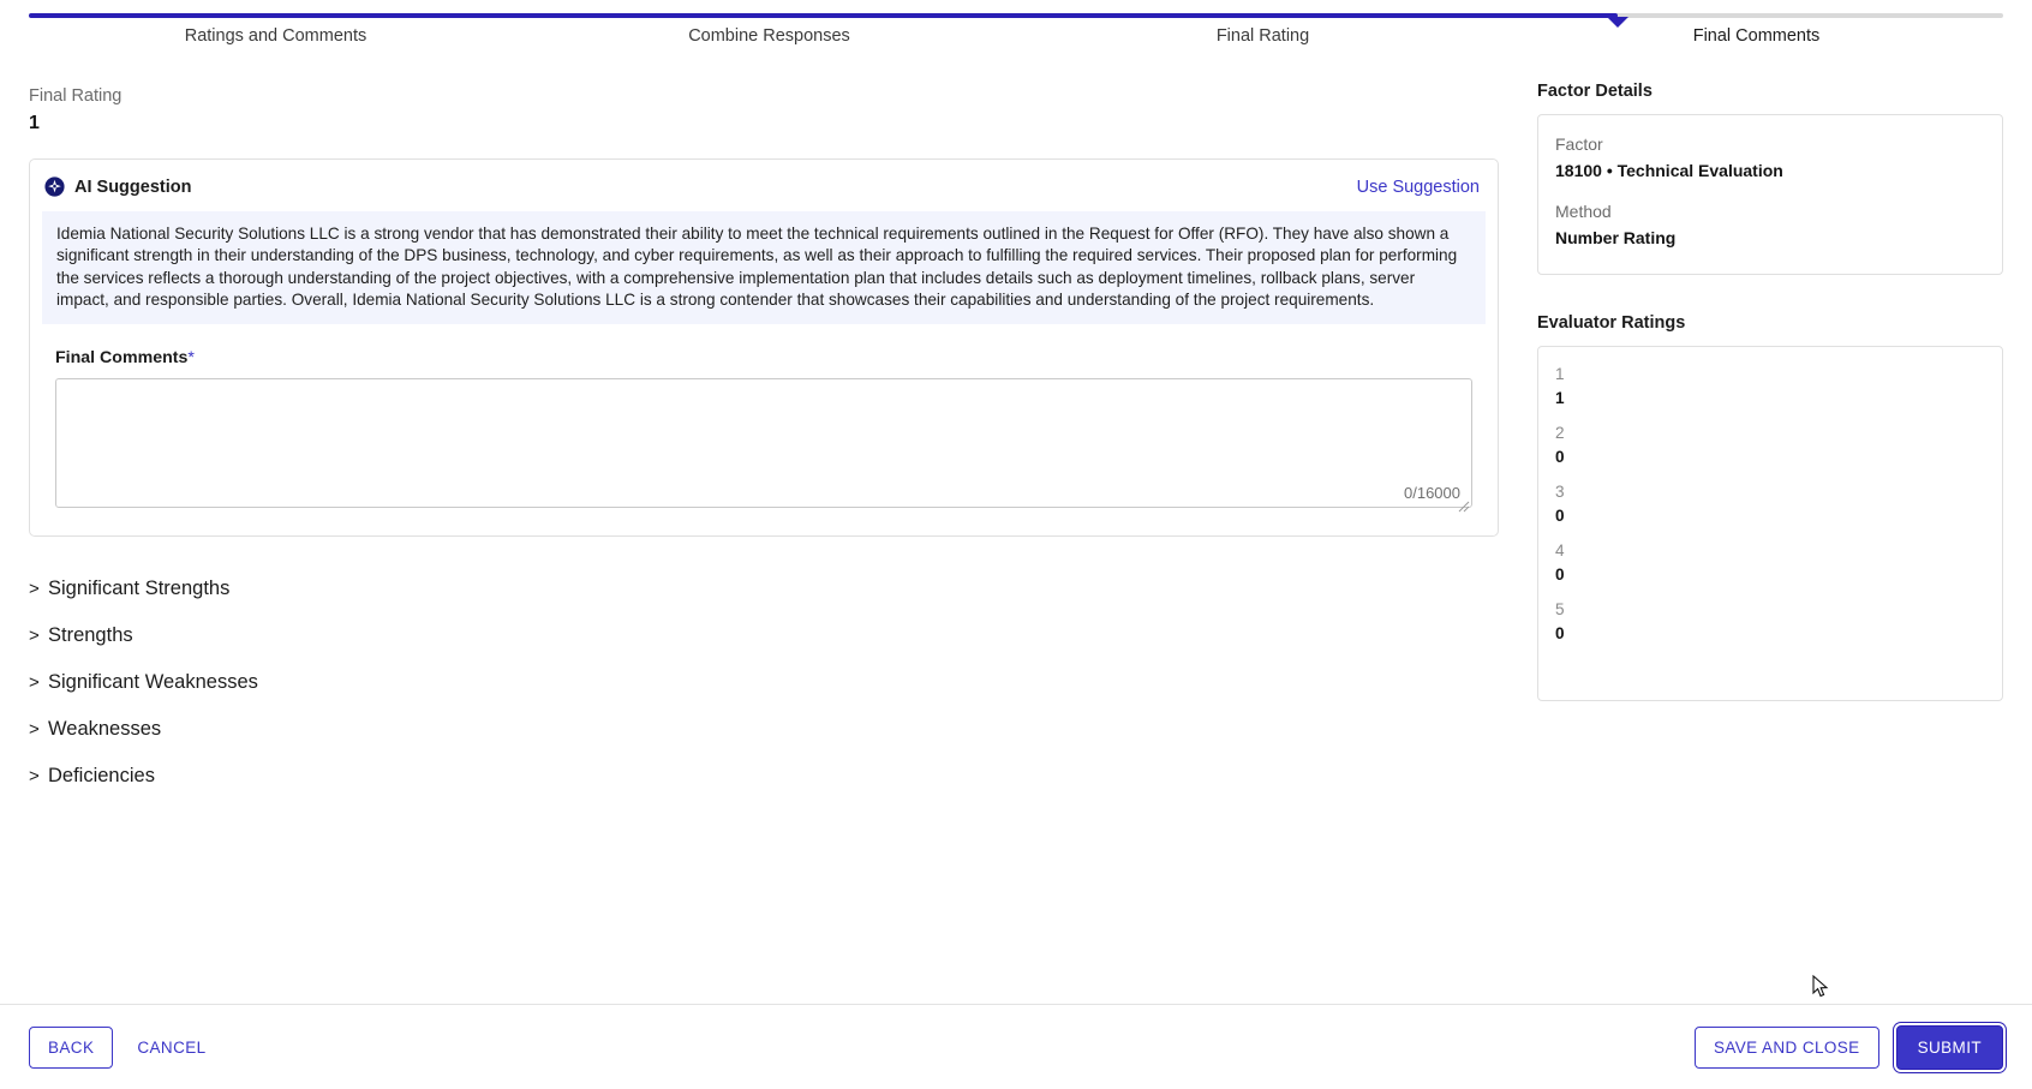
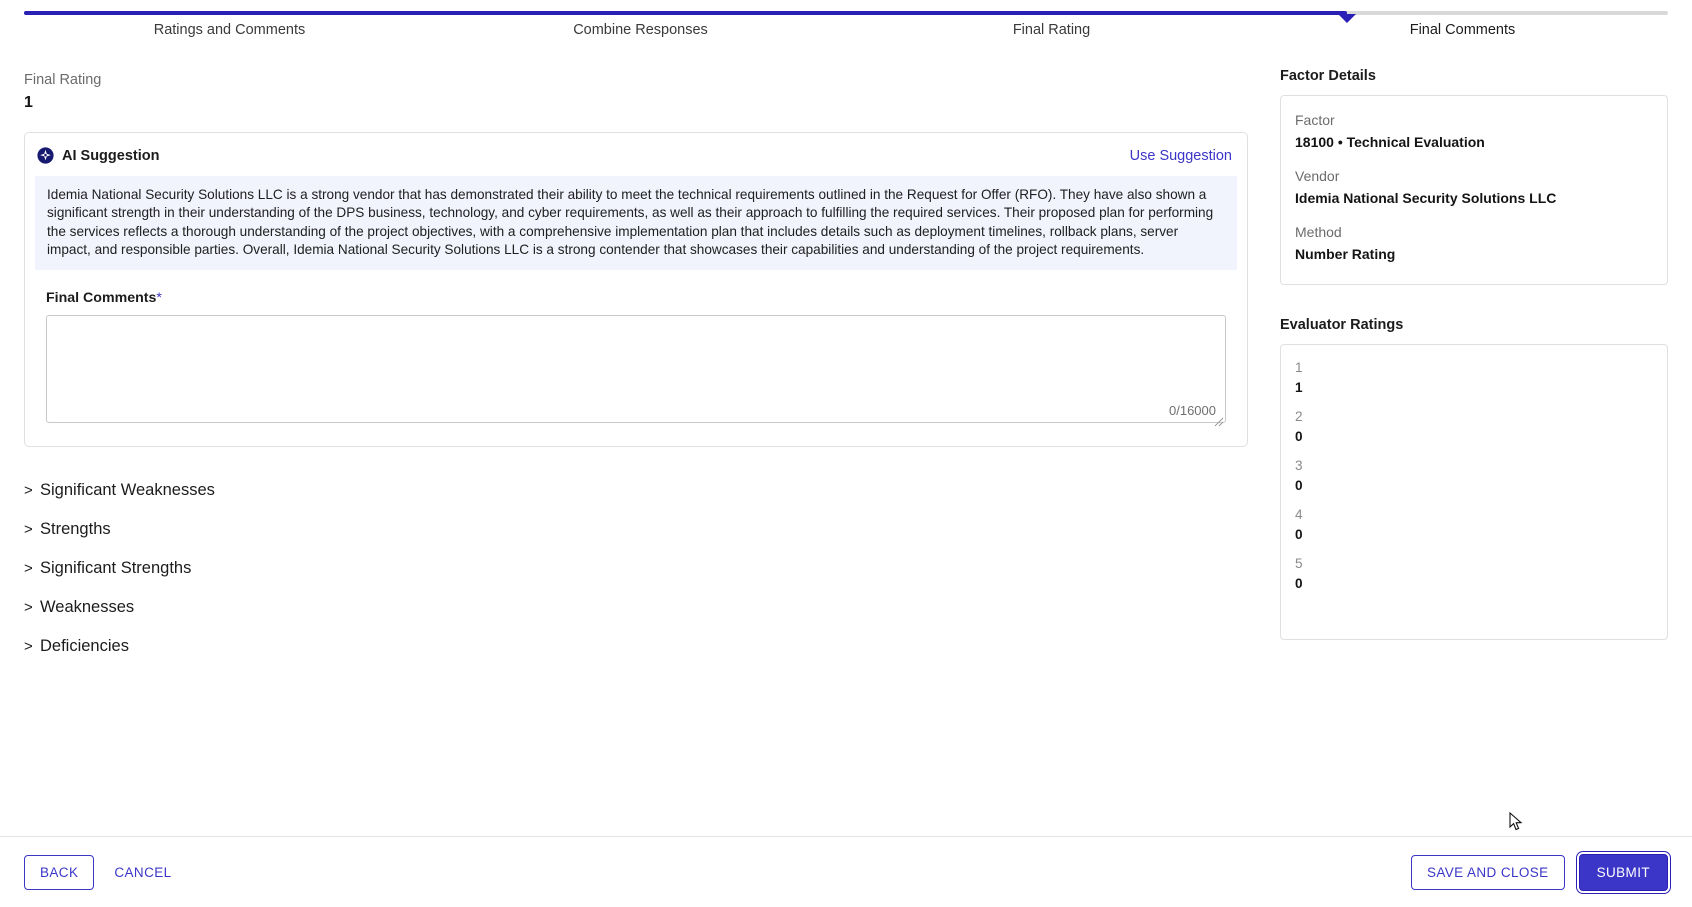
  Ratings and Comments
  Combine Responses
  Final Rating
  Final Comments
  Final Rating
  1
  AI Suggestion
  Use Suggestion
  Idemia National Security Solutions LLC is a strong vendor that has demonstrated their ability to meet the technical requirements outlined in the Request for Offer (RFO). They have also shown a significant strength in their understanding of the DPS business, technology, and cyber requirements, as well as their approach to fulfilling the required services. Their proposed plan for performing the services reflects a thorough understanding of the project objectives, with a comprehensive implementation plan that includes details such as deployment timelines, rollback plans, server impact, and responsible parties. Overall, Idemia National Security Solutions LLC is a strong contender that showcases their capabilities and understanding of the project requirements.
  Final Comments*
  0/16000
  >
- Significant Strengths
+ Significant Weaknesses
  >
  Strengths
  >
- Significant Weaknesses
+ Significant Strengths
  >
  Weaknesses
  >
  Deficiencies
  Factor Details
  Factor
  18100 • Technical Evaluation
+ Vendor
+ Idemia National Security Solutions LLC
  Method
  Number Rating
  Evaluator Ratings
  1
  1
  2
  0
  3
  0
  4
  0
  5
  0
  BACK
  CANCEL
  SAVE AND CLOSE
  SUBMIT
